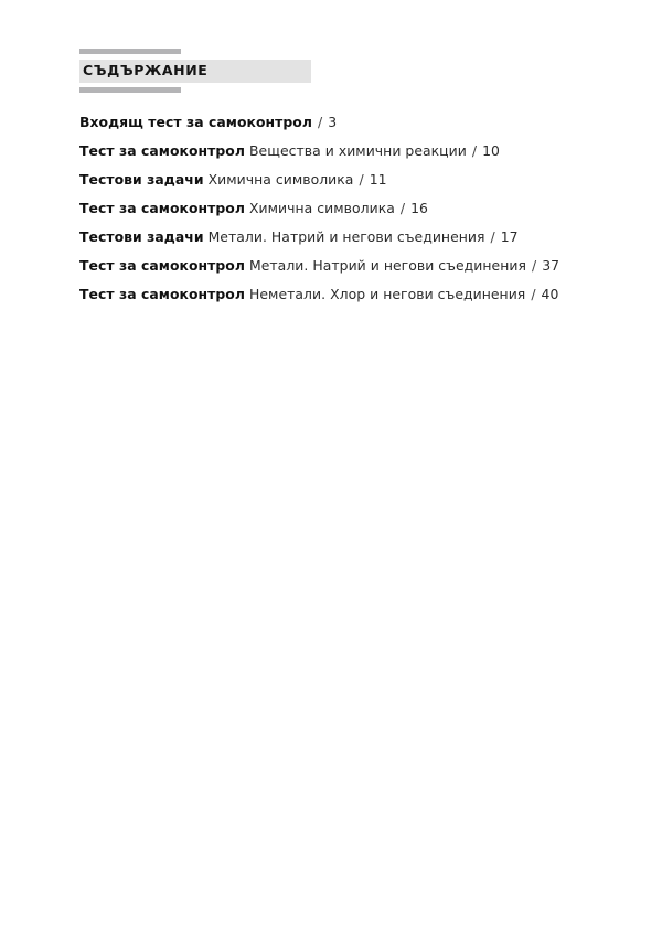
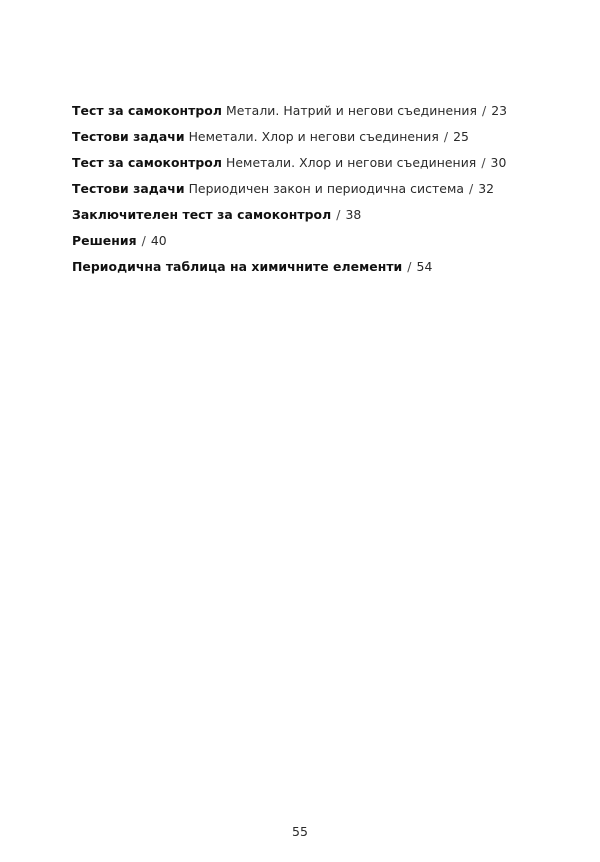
- СЪДЪРЖАНИЕ
- Входящ тест за самоконтрол / 3
- Тест за самоконтрол Вещества и химични реакции / 10
- Тестови задачи Химична символика / 11
- Тест за самоконтрол Химична символика / 16
- Тестови задачи Метали. Натрий и негови съединения / 17
- Тест за самоконтрол Метали. Натрий и негови съединения / 37
+ Тест за самоконтрол Метали. Натрий и негови съединения / 23
+ Тестови задачи Неметали. Хлор и негови съединения / 25
- Тест за самоконтрол Неметали. Хлор и негови съединения / 40
+ Тест за самоконтрол Неметали. Хлор и негови съединения / 30
+ Тестови задачи Периодичен закон и периодична система / 32
+ Заключителен тест за самоконтрол / 38
+ Решения / 40
+ Периодична таблица на химичните елементи / 54
+ 55
